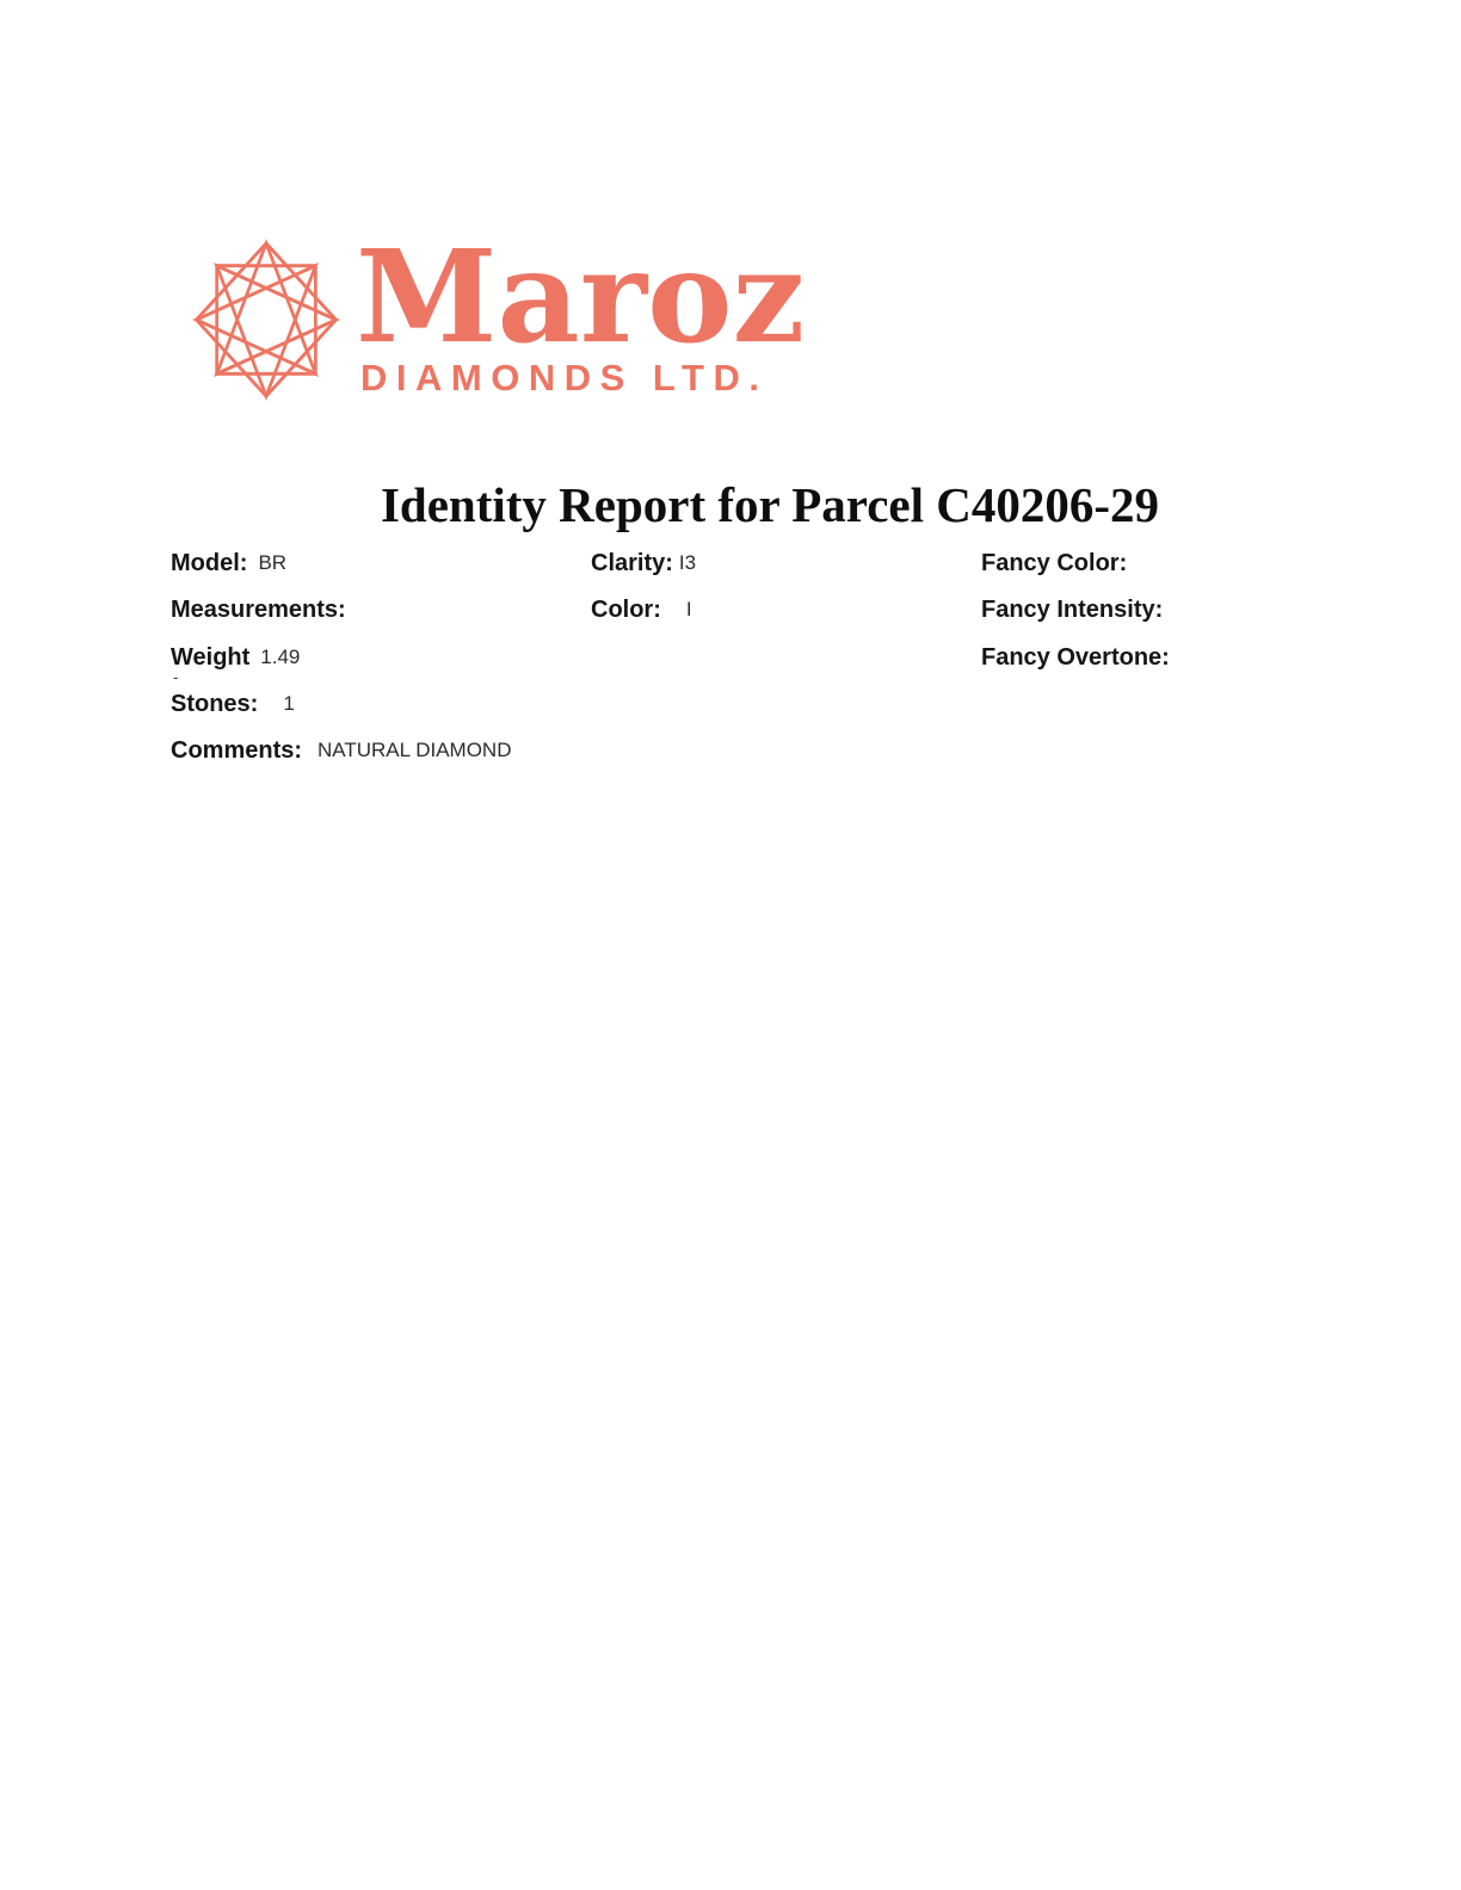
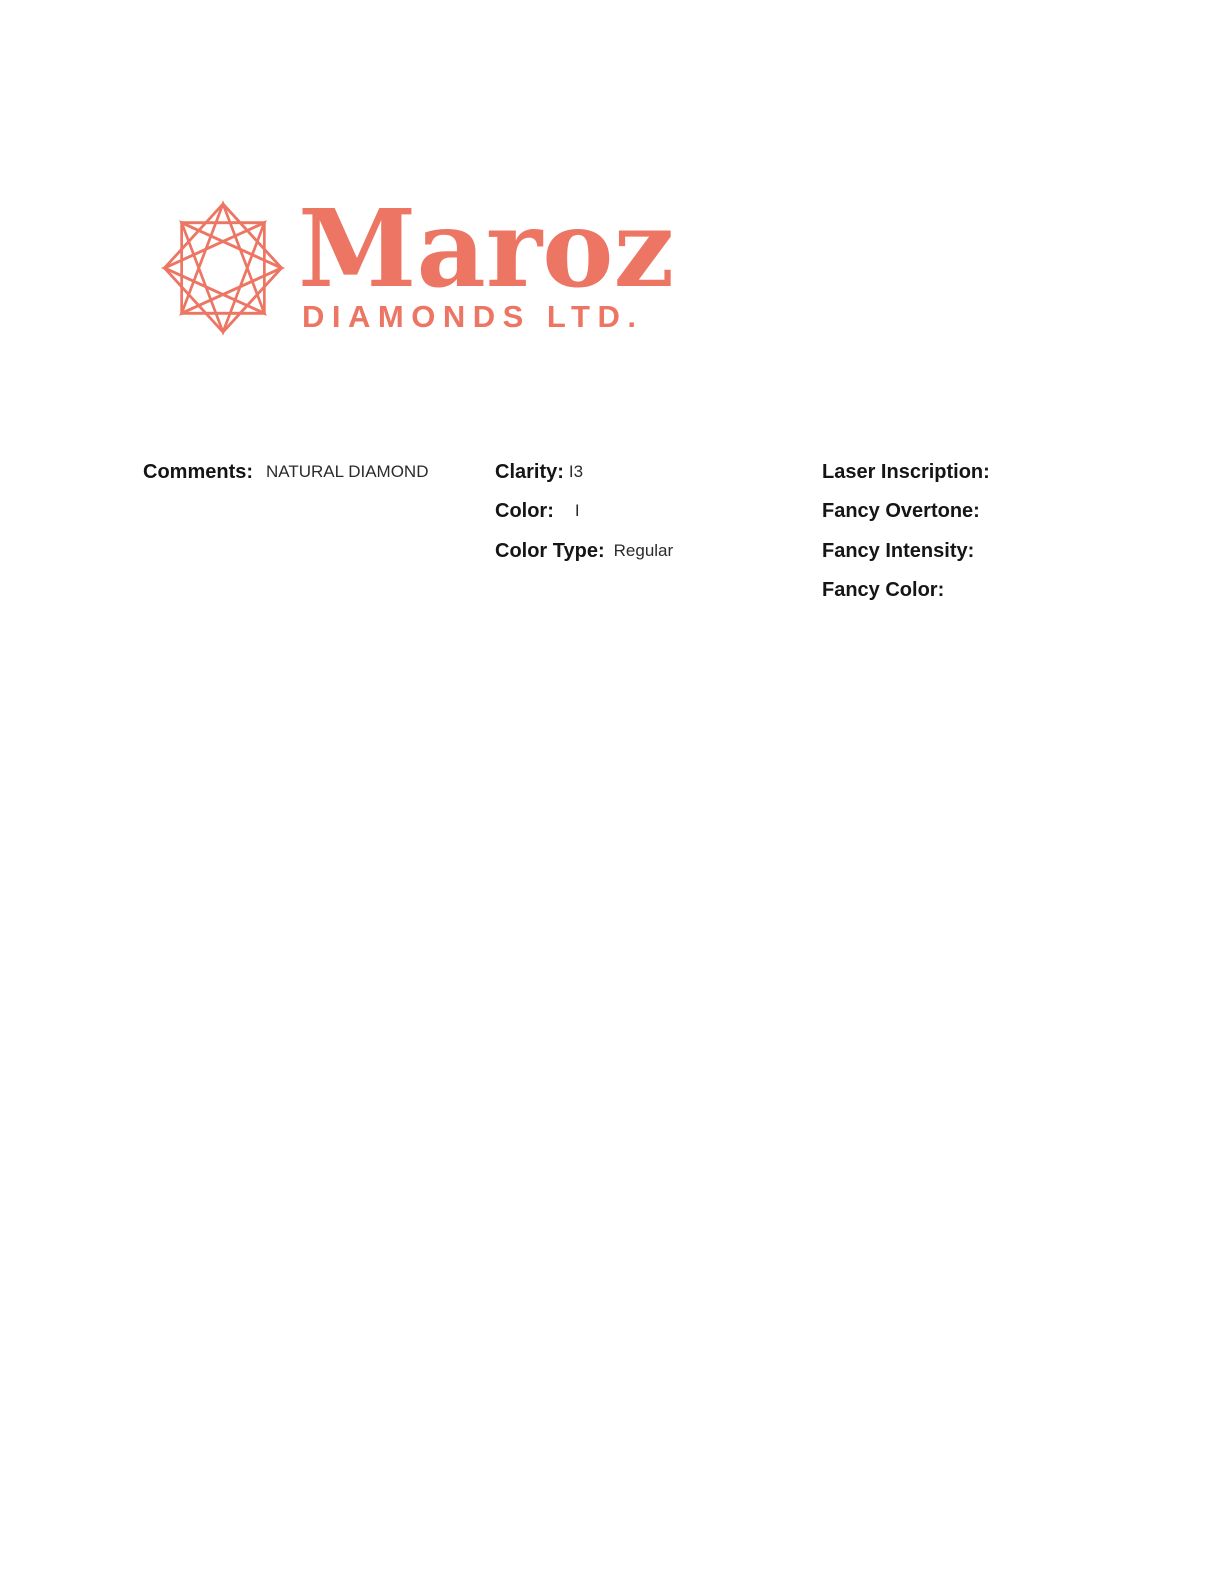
  Maroz
  DIAMONDS LTD.
- Identity Report for Parcel C40206-29
- Model: BR
- Measurements:
- Weight 1.49
- -
- Stones: 1
  Comments: NATURAL DIAMOND
  Clarity: I3
  Color: I
+ Color Type: Regular
+ Laser Inscription:
- Fancy Color:
+ Fancy Overtone:
  Fancy Intensity:
- Fancy Overtone:
+ Fancy Color:
